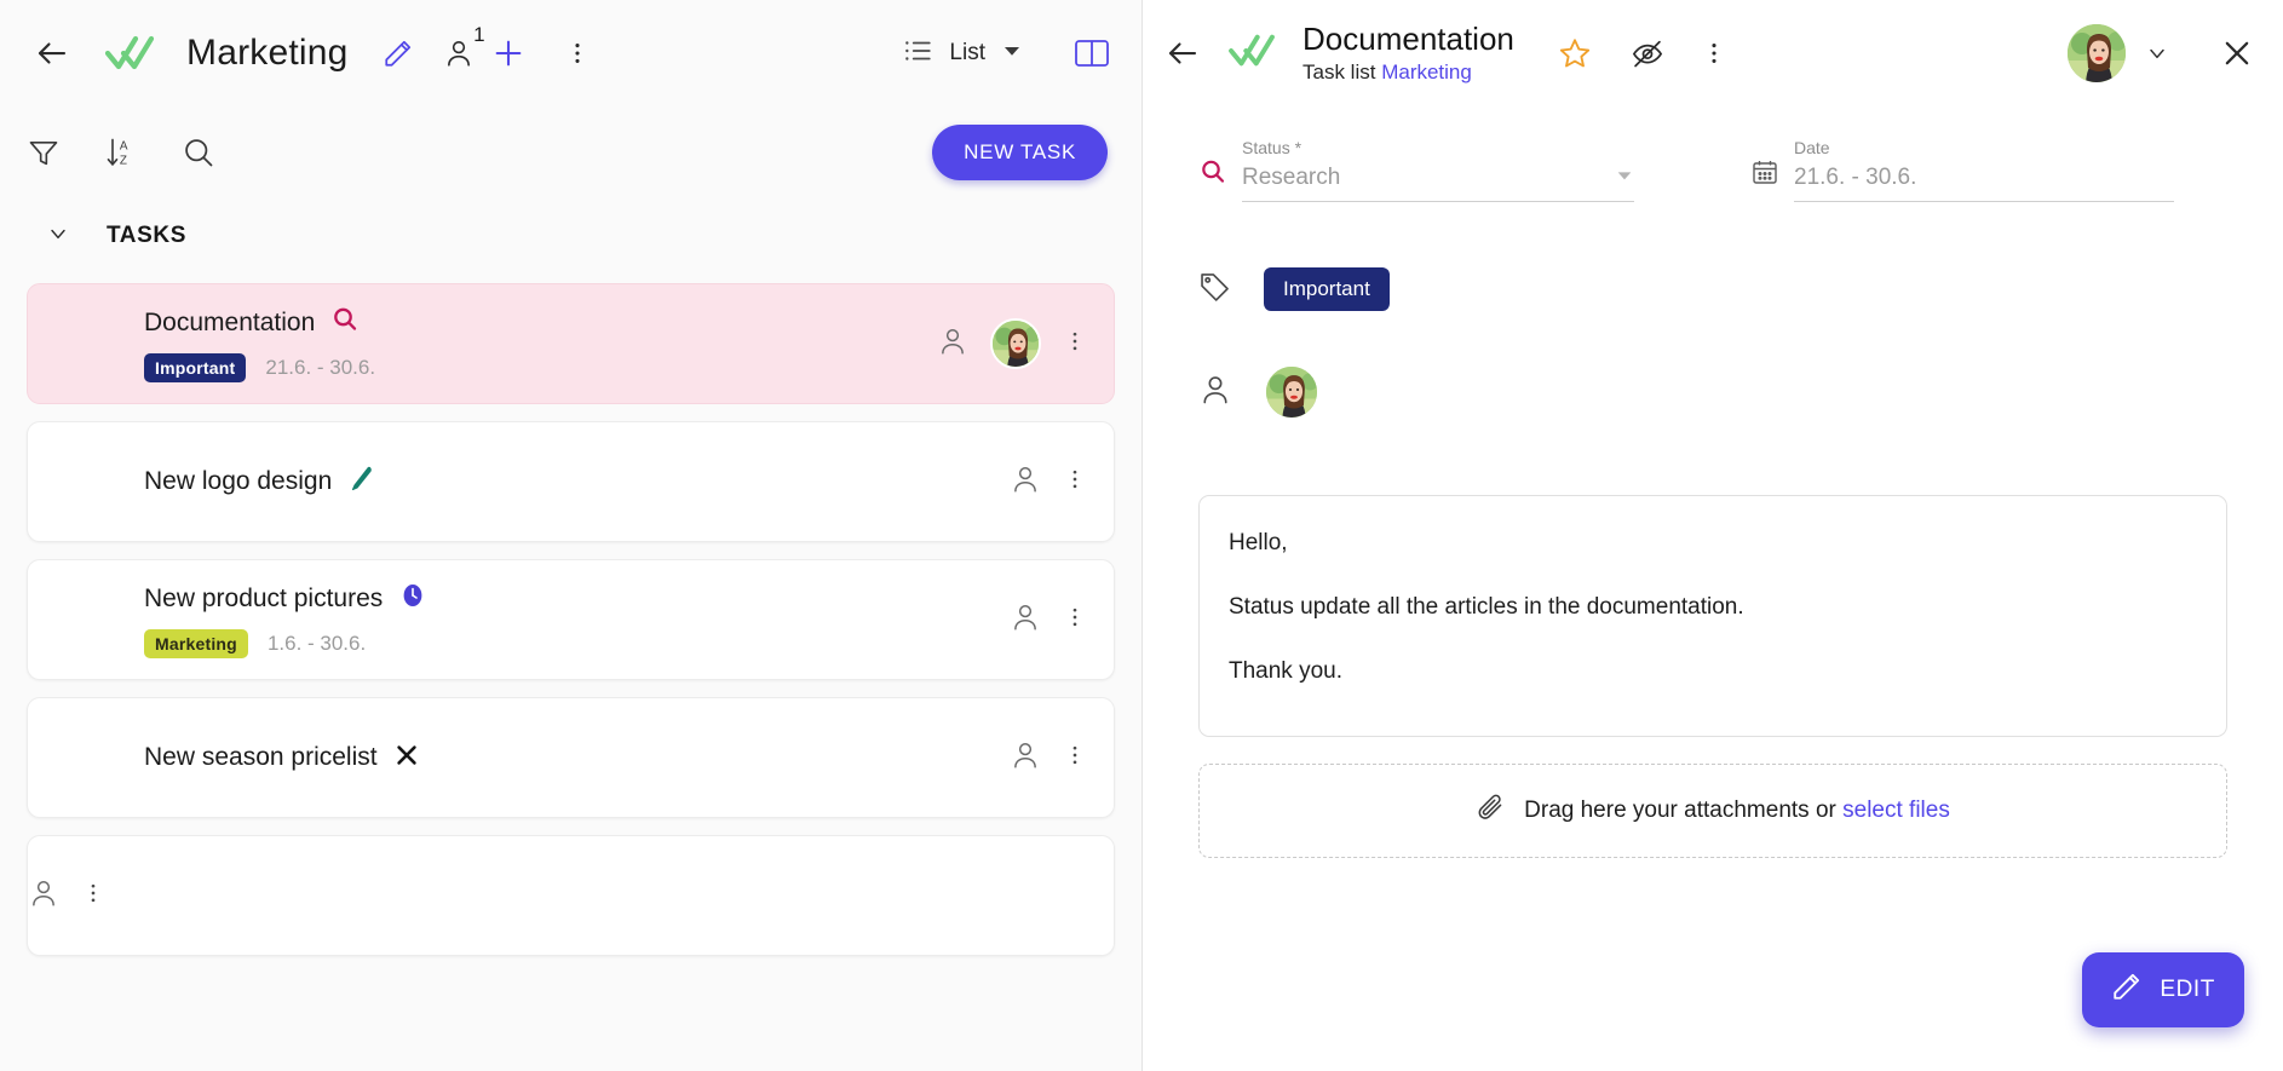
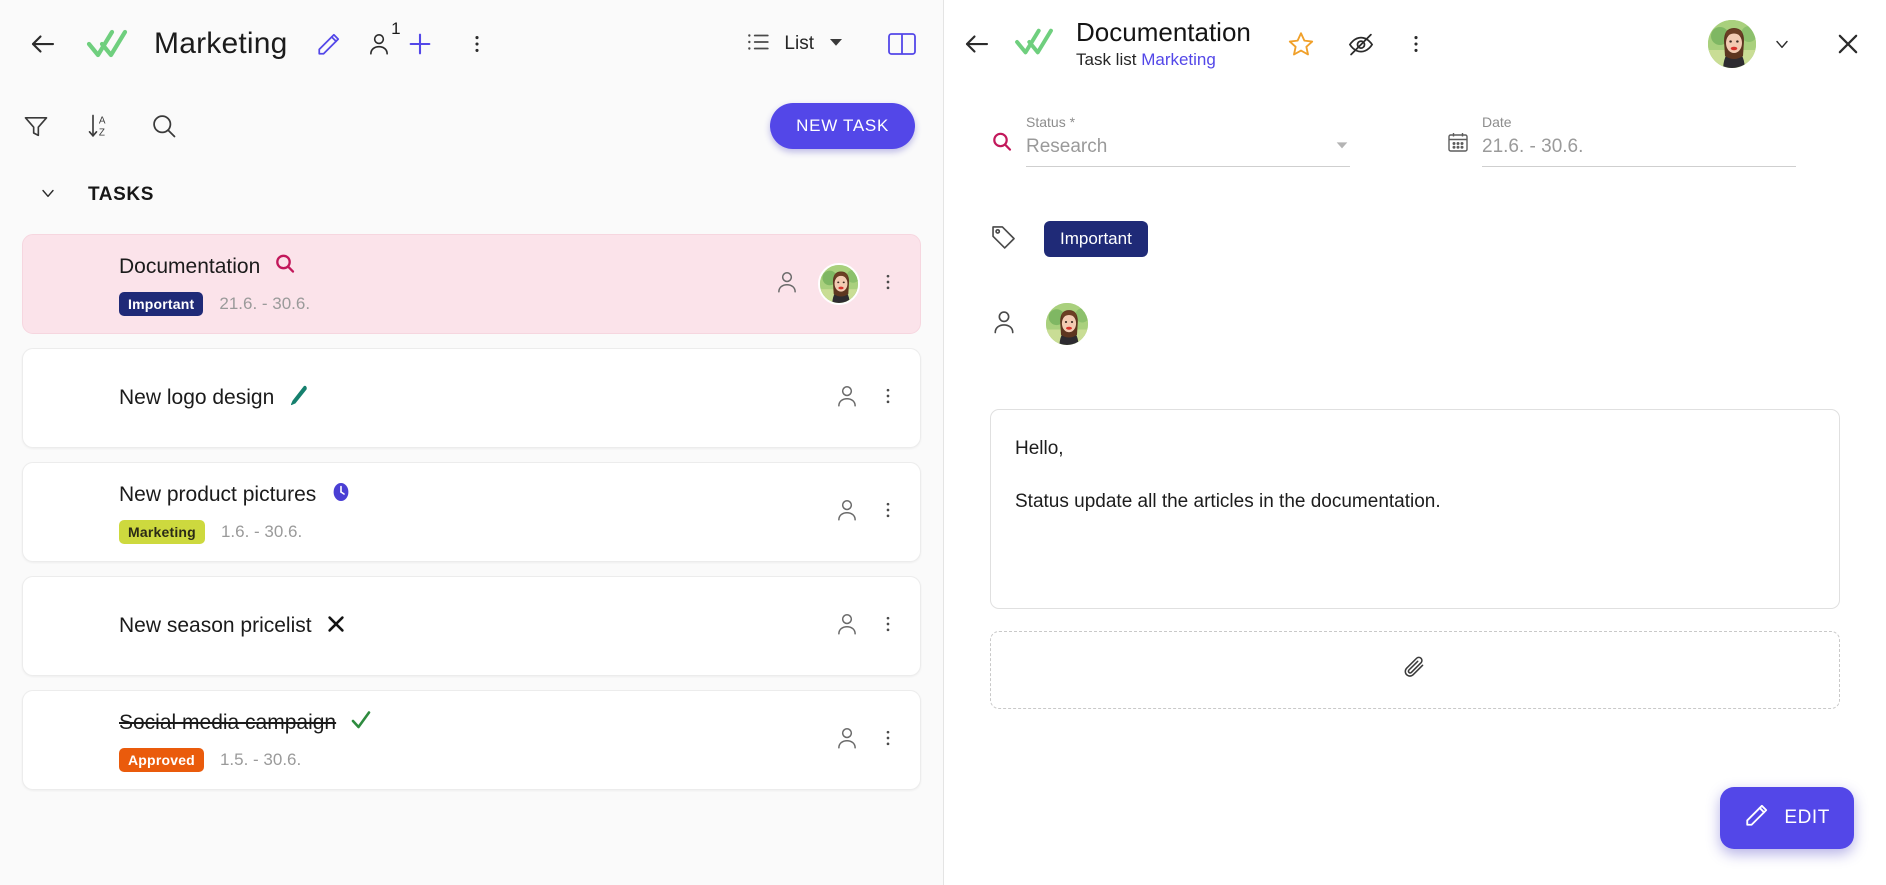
  Marketing
  1
  List
  A
  Z
  NEW TASK
  TASKS
  Documentation
  Important
  21.6. - 30.6.
  New logo design
  New product pictures
  Marketing
  1.6. - 30.6.
  New season pricelist
+ Social media campaign
+ Approved
+ 1.5. - 30.6.
  Documentation
  Task list Marketing
  Status *
  Research
  Date
  21.6. - 30.6.
  Important
  Hello,
  Status update all the articles in the documentation.
- Thank you.
- Drag here your attachments or select files
  EDIT
